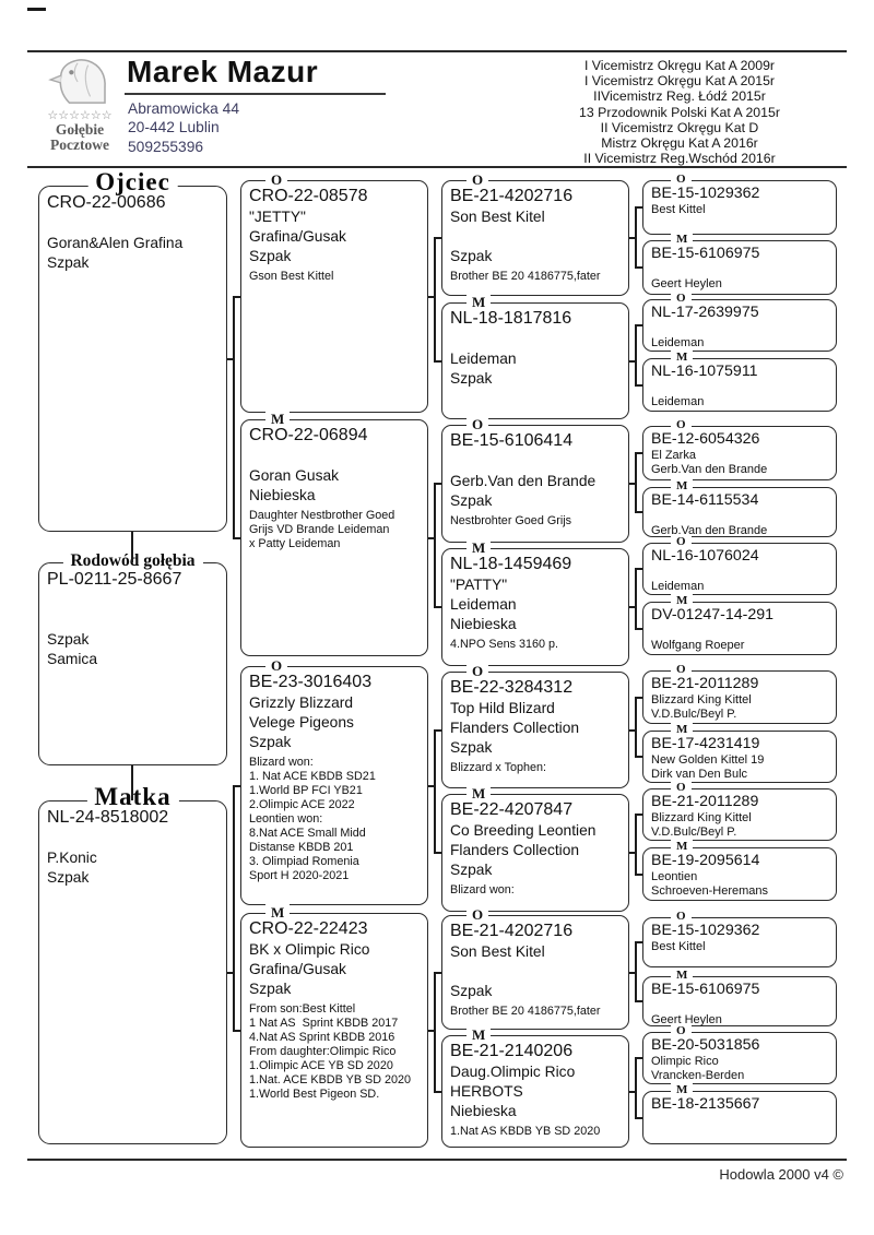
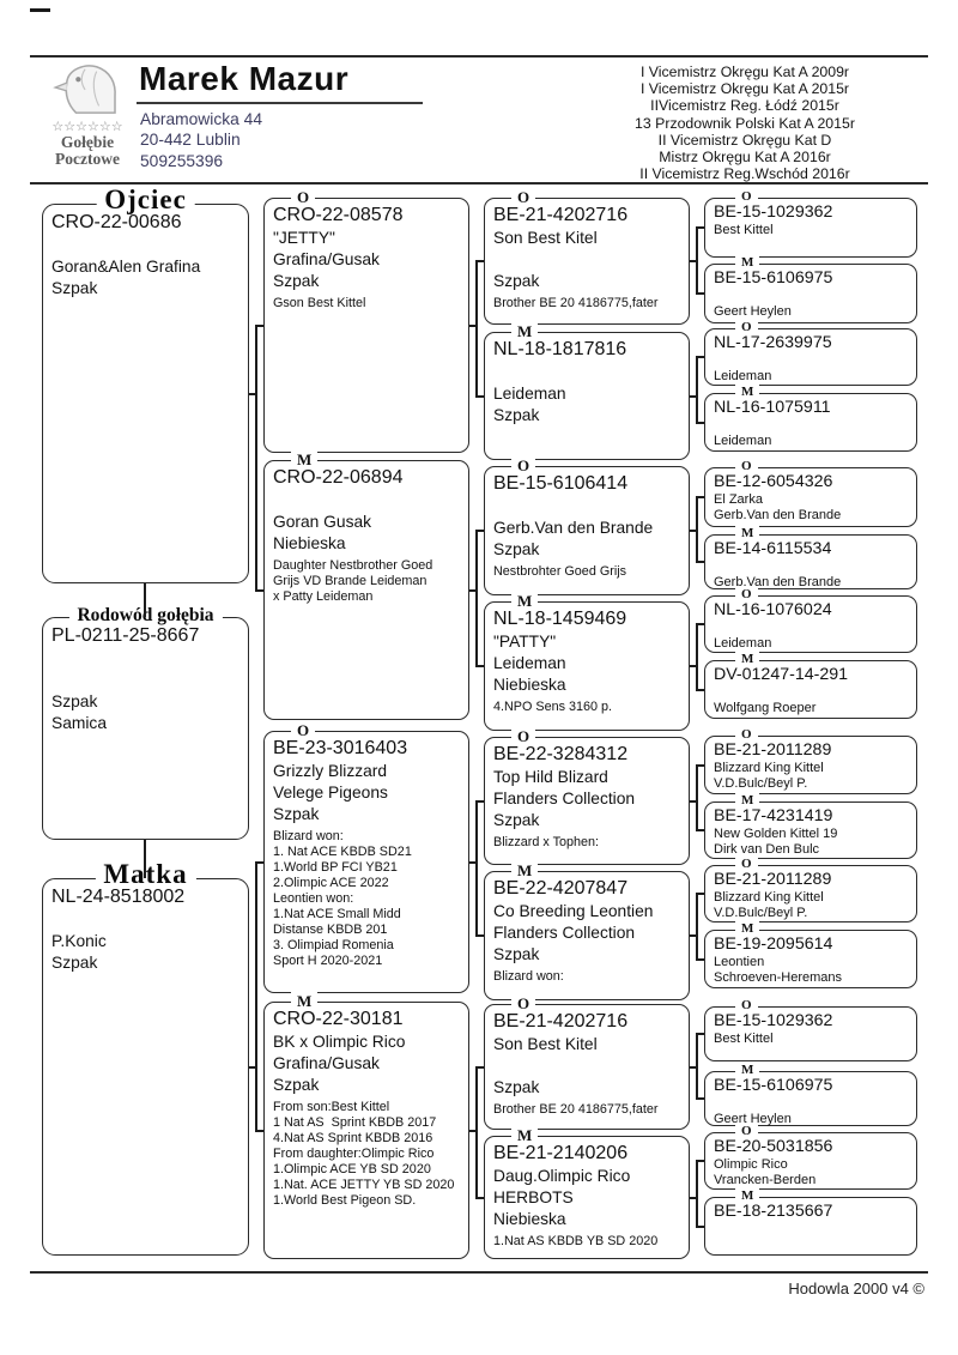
  ☆☆☆☆☆☆
  Gołębie
  Pocztowe
  Marek Mazur
  Abramowicka 44
  20-442 Lublin
  509255396
  I Vicemistrz Okręgu Kat A 2009r
  I Vicemistrz Okręgu Kat A 2015r
  IIVicemistrz Reg. Łódź 2015r
  13 Przodownik Polski Kat A 2015r
  II Vicemistrz Okręgu Kat D
  Mistrz Okręgu Kat A 2016r
  II Vicemistrz Reg.Wschód 2016r
  Ojciec
  CRO-22-00686
  Goran&Alen Grafina
  Szpak
  Rodowód gołębia
  PL-0211-25-8667
  Szpak
  Samica
  Matka
  NL-24-8518002
  P.Konic
  Szpak
  O
  CRO-22-08578
  "JETTY"
  Grafina/Gusak
  Szpak
  Gson Best Kittel
  M
  CRO-22-06894
  Goran Gusak
  Niebieska
  Daughter Nestbrother Goed
  Grijs VD Brande Leideman
  x Patty Leideman
  O
  BE-23-3016403
  Grizzly Blizzard
  Velege Pigeons
  Szpak
  Blizard won:
  1. Nat ACE KBDB SD21
  1.World BP FCI YB21
  2.Olimpic ACE 2022
  Leontien won:
- 8.Nat ACE Small Midd
+ 1.Nat ACE Small Midd
  Distanse KBDB 201
  3. Olimpiad Romenia
  Sport H 2020-2021
  M
- CRO-22-22423
+ CRO-22-30181
  BK x Olimpic Rico
  Grafina/Gusak
  Szpak
  From son:Best Kittel
  1 Nat AS Sprint KBDB 2017
  4.Nat AS Sprint KBDB 2016
  From daughter:Olimpic Rico
  1.Olimpic ACE YB SD 2020
- 1.Nat. ACE KBDB YB SD 2020
+ 1.Nat. ACE JETTY YB SD 2020
  1.World Best Pigeon SD.
  O
  BE-21-4202716
  Son Best Kitel
  Szpak
  Brother BE 20 4186775,fater
  M
  NL-18-1817816
  Leideman
  Szpak
  O
  BE-15-6106414
  Gerb.Van den Brande
  Szpak
  Nestbrohter Goed Grijs
  M
  NL-18-1459469
  "PATTY"
  Leideman
  Niebieska
  4.NPO Sens 3160 p.
  O
  BE-22-3284312
  Top Hild Blizard
  Flanders Collection
  Szpak
  Blizzard x Tophen:
  M
  BE-22-4207847
  Co Breeding Leontien
  Flanders Collection
  Szpak
  Blizard won:
  O
  BE-21-4202716
  Son Best Kitel
  Szpak
  Brother BE 20 4186775,fater
  M
  BE-21-2140206
  Daug.Olimpic Rico
  HERBOTS
  Niebieska
  1.Nat AS KBDB YB SD 2020
  O
  BE-15-1029362
  Best Kittel
  M
  BE-15-6106975
  Geert Heylen
  O
  NL-17-2639975
  Leideman
  M
  NL-16-1075911
  Leideman
  O
  BE-12-6054326
  El Zarka
  Gerb.Van den Brande
  M
  BE-14-6115534
  Gerb.Van den Brande
  O
  NL-16-1076024
  Leideman
  M
  DV-01247-14-291
  Wolfgang Roeper
  O
  BE-21-2011289
  Blizzard King Kittel
  V.D.Bulc/Beyl P.
  M
  BE-17-4231419
  New Golden Kittel 19
  Dirk van Den Bulc
  O
  BE-21-2011289
  Blizzard King Kittel
  V.D.Bulc/Beyl P.
  M
  BE-19-2095614
  Leontien
  Schroeven-Heremans
  O
  BE-15-1029362
  Best Kittel
  M
  BE-15-6106975
  Geert Heylen
  O
  BE-20-5031856
  Olimpic Rico
  Vrancken-Berden
  M
  BE-18-2135667
  Hodowla 2000 v4 ©
